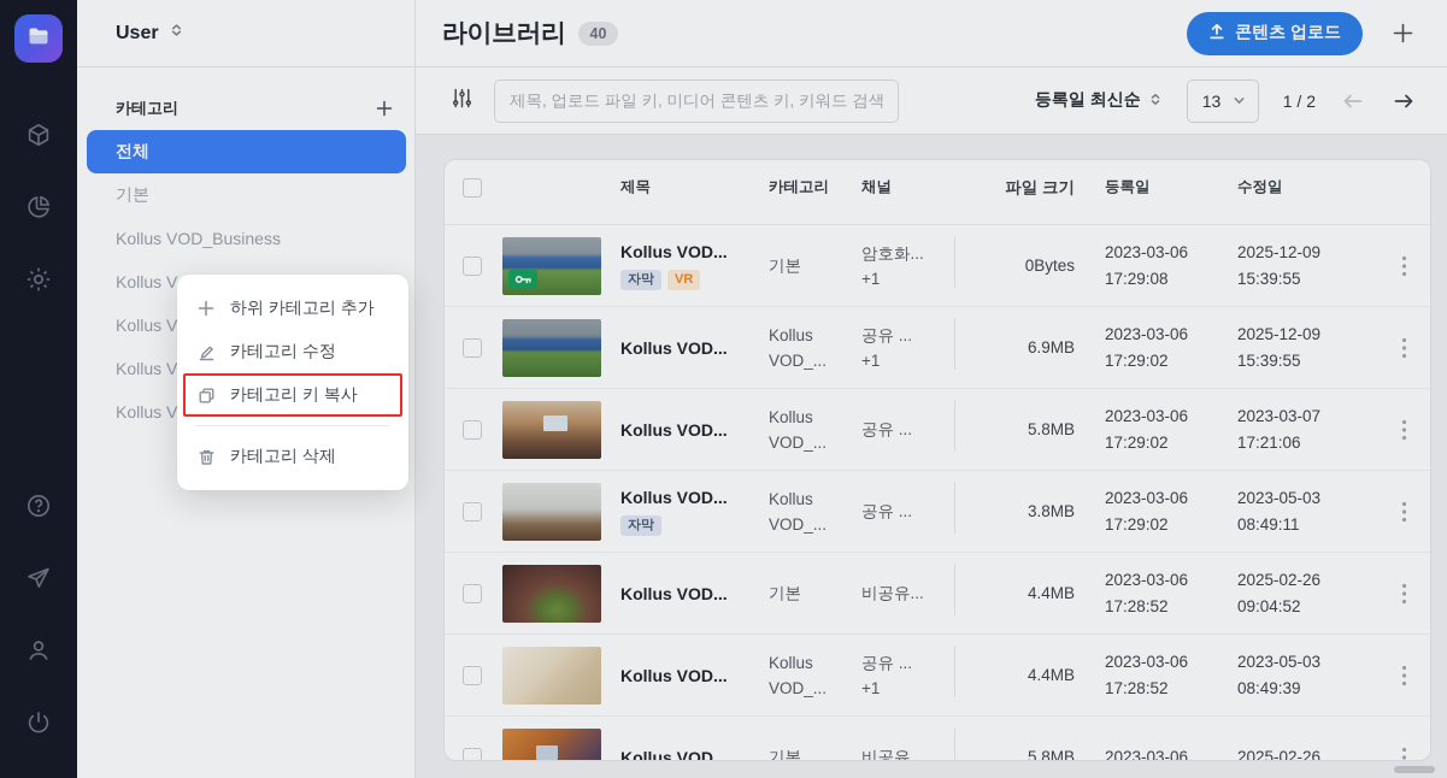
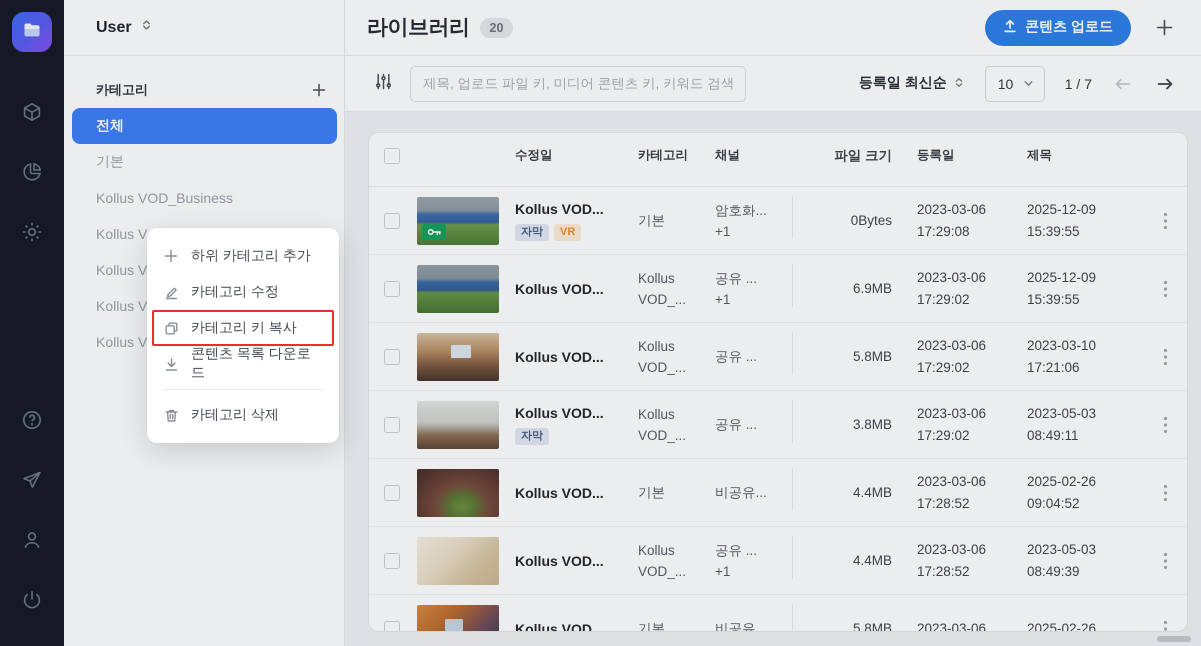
  User
  카테고리
  전체
  기본
  Kollus VOD_Business
  Kollus V
  Kollus V
  Kollus V
  Kollus V
  라이브러리
- 40
+ 20
  콘텐츠 업로드
  제목, 업로드 파일 키, 미디어 콘텐츠 키, 키워드 검색
  등록일 최신순
- 13
+ 10
- 1 / 2
+ 1 / 7
- 제목
+ 수정일
  카테고리
  채널
  파일 크기
  등록일
- 수정일
+ 제목
  Kollus VOD...
  자막
  VR
  기본
  암호화...
  +1
  0Bytes
  2023-03-06
  17:29:08
  2025-12-09
  15:39:55
  Kollus VOD...
  Kollus VOD_...
  공유 ...
  +1
  6.9MB
  2023-03-06
  17:29:02
  2025-12-09
  15:39:55
  Kollus VOD...
  Kollus VOD_...
  공유 ...
  5.8MB
  2023-03-06
  17:29:02
- 2023-03-07
+ 2023-03-10
  17:21:06
  Kollus VOD...
  자막
  Kollus VOD_...
  공유 ...
  3.8MB
  2023-03-06
  17:29:02
  2023-05-03
  08:49:11
  Kollus VOD...
  기본
  비공유...
  4.4MB
  2023-03-06
  17:28:52
  2025-02-26
  09:04:52
  Kollus VOD...
  Kollus VOD_...
  공유 ...
  +1
  4.4MB
  2023-03-06
  17:28:52
  2023-05-03
  08:49:39
  Kollus VOD...
  기본
  비공유...
  5.8MB
  2023-03-06
  2025-02-26
  하위 카테고리 추가
  카테고리 수정
  카테고리 키 복사
+ 콘텐츠 목록 다운로드
  카테고리 삭제
